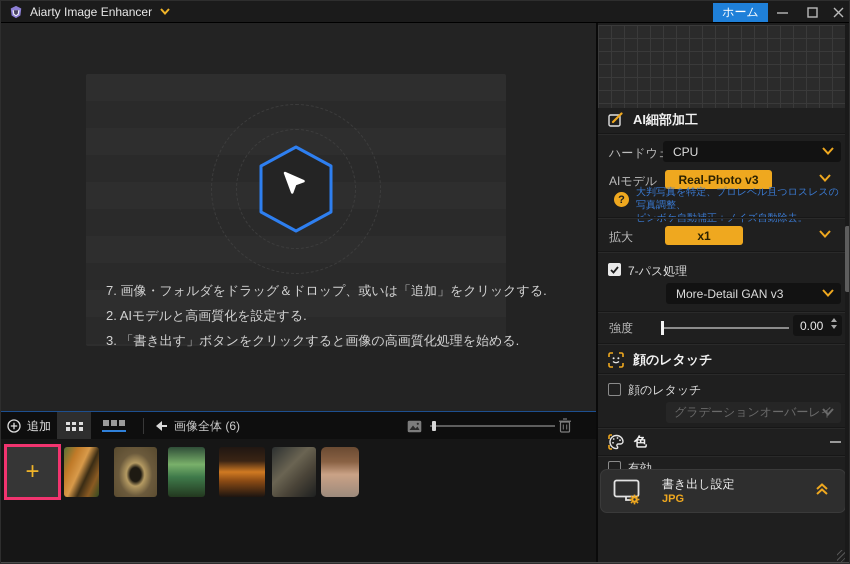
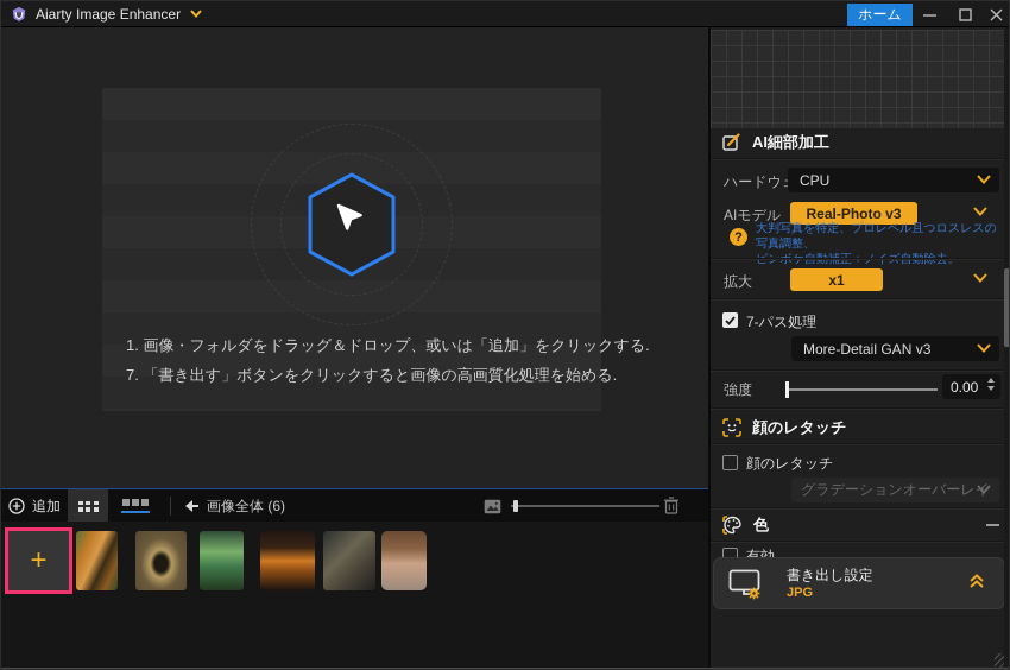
  Aiarty Image Enhancer
  ホーム
- 7. 画像・フォルダをドラッグ＆ドロップ、或いは「追加」をクリックする.
+ 1. 画像・フォルダをドラッグ＆ドロップ、或いは「追加」をクリックする.
- 2. AIモデルと高画質化を設定する.
- 3. 「書き出す」ボタンをクリックすると画像の高画質化処理を始める.
+ 7. 「書き出す」ボタンをクリックすると画像の高画質化処理を始める.
  追加
  画像全体 (6)
  +
  AI細部加工
  CPU
  AIモデル
  Real-Photo v3
  ?
  大判写真を特定、プロレベル且つロスレスの写真調整、
  拡大
  x1
  7-パス処理
  More-Detail GAN v3
  強度
  0.00
  顔のレタッチ
  顔のレタッチ
  グラデーションオーバーレ
  色
  有効
  書き出し設定
  JPG
